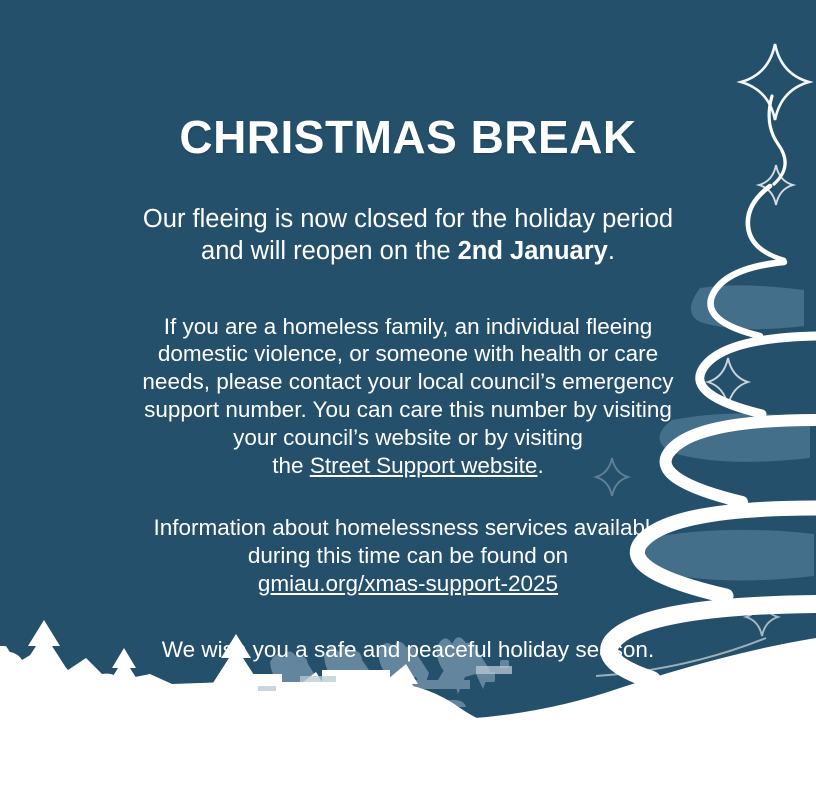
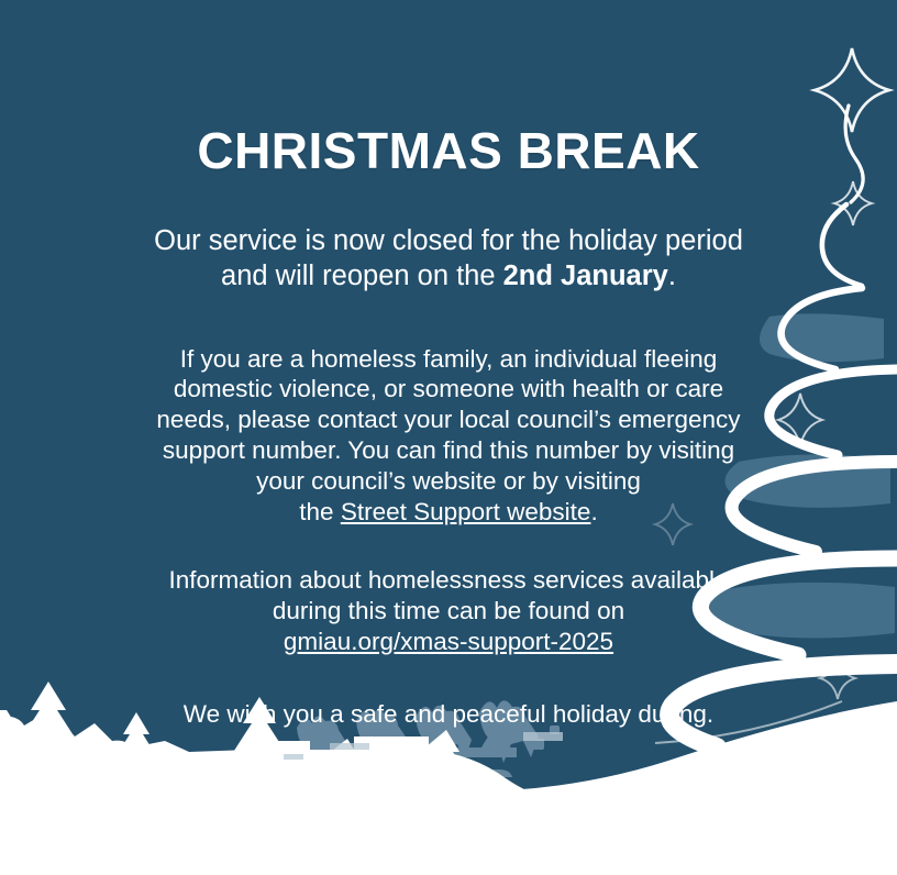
  CHRISTMAS BREAK
- Our fleeing is now closed for the holiday period
+ Our service is now closed for the holiday period
  and will reopen on the 2nd January.
  If you are a homeless family, an individual fleeing
  domestic violence, or someone with health or care
  needs, please contact your local council’s emergency
- support number. You can care this number by visiting
+ support number. You can find this number by visiting
  your council’s website or by visiting
  the Street Support website.
  Information about homelessness services available
  during this time can be found on
  gmiau.org/xmas-support-2025
- We wish you a safe and peaceful holiday season.
+ We wish you a safe and peaceful holiday during.
